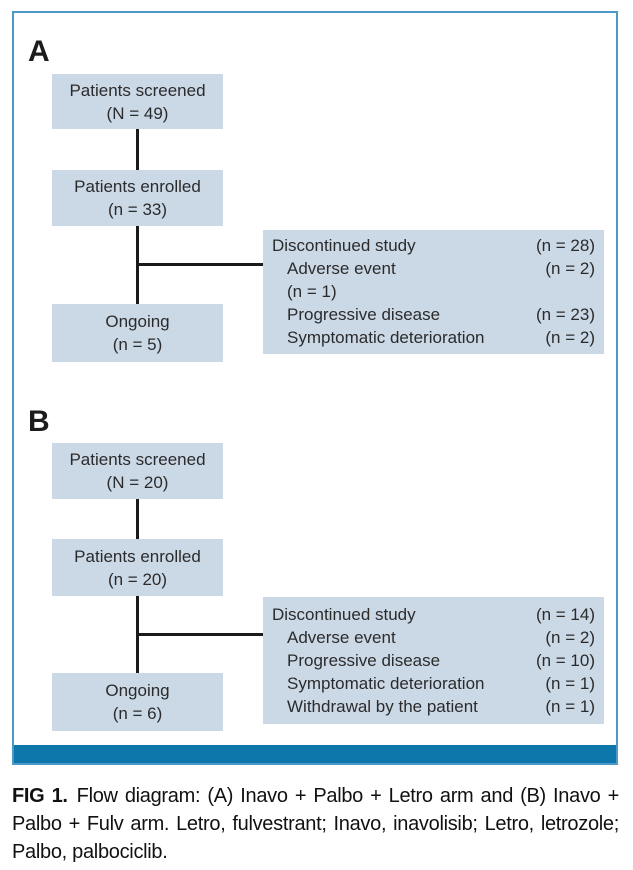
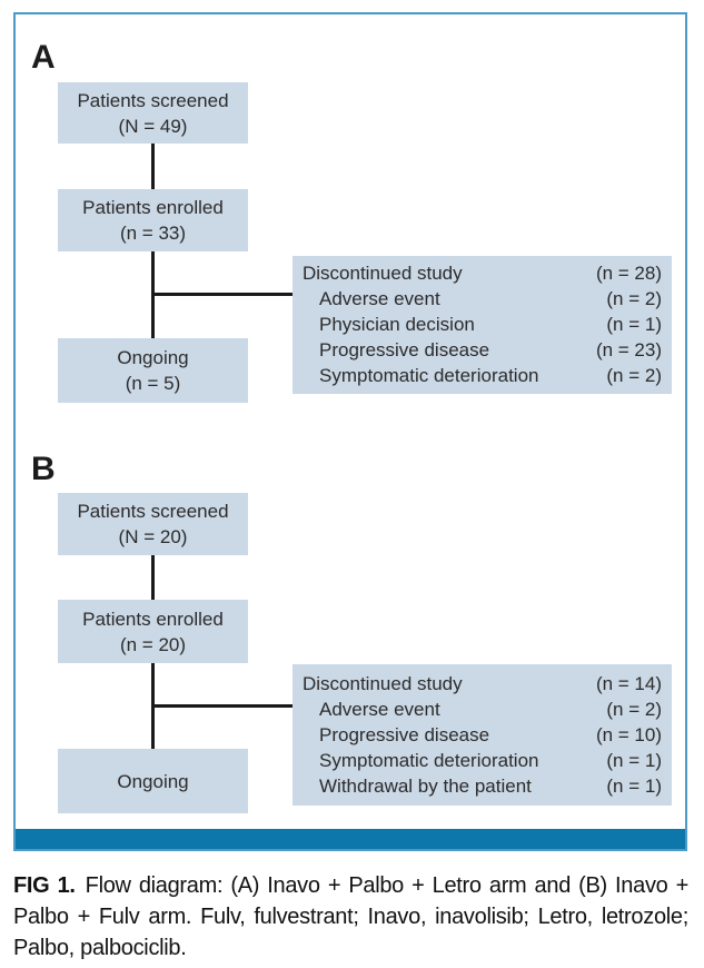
  A
  Patients screened
  (N = 49)
  Patients enrolled
  (n = 33)
  Discontinued study
  (n = 28)
  Adverse event
  (n = 2)
+ Physician decision
  (n = 1)
  Progressive disease
  (n = 23)
  Symptomatic deterioration
  (n = 2)
  Ongoing
  (n = 5)
  B
  Patients screened
  (N = 20)
  Patients enrolled
  (n = 20)
  Discontinued study
  (n = 14)
  Adverse event
  (n = 2)
  Progressive disease
  (n = 10)
  Symptomatic deterioration
  (n = 1)
  Withdrawal by the patient
  (n = 1)
  Ongoing
- (n = 6)
- FIG 1. Flow diagram: (A) Inavo + Palbo + Letro arm and (B) Inavo + Palbo + Fulv arm. Letro, fulvestrant; Inavo, inavolisib; Letro, letrozole; Palbo, palbociclib.
+ FIG 1. Flow diagram: (A) Inavo + Palbo + Letro arm and (B) Inavo + Palbo + Fulv arm. Fulv, fulvestrant; Inavo, inavolisib; Letro, letrozole; Palbo, palbociclib.
